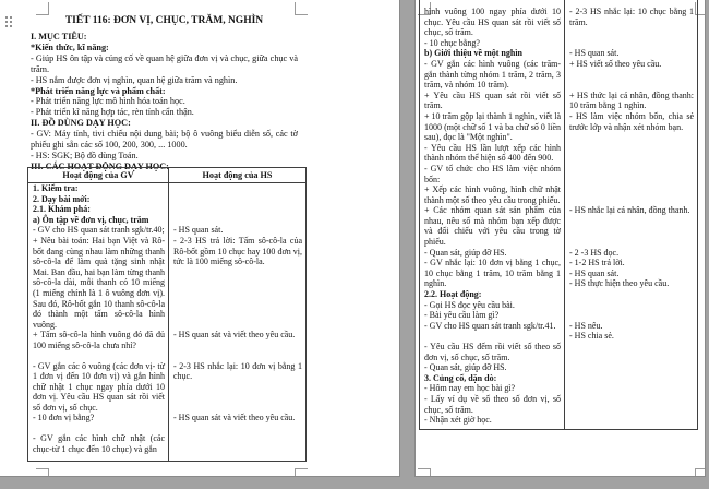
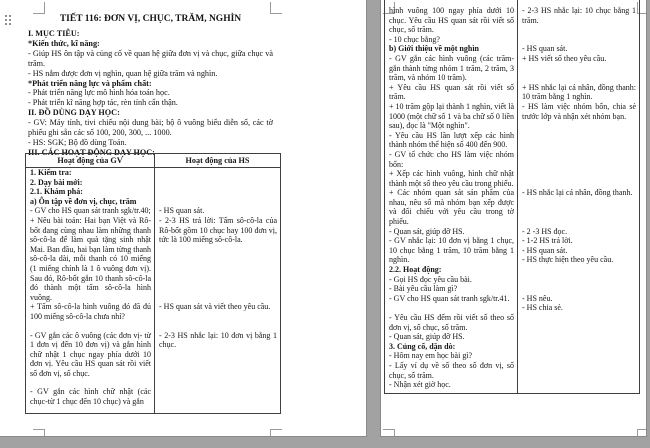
  TIẾT 116: ĐƠN VỊ, CHỤC, TRĂM, NGHÌN
  I. MỤC TIÊU:
  *Kiến thức, kĩ năng:
  - Giúp HS ôn tập và củng cố về quan hệ giữa đơn vị và chục, giữa chục và trăm.
  - HS nắm được đơn vị nghìn, quan hệ giữa trăm và nghìn.
  *Phát triển năng lực và phẩm chất:
  - Phát triển năng lực mô hình hóa toán học.
  - Phát triển kĩ năng hợp tác, rèn tính cẩn thận.
  II. ĐỒ DÙNG DẠY HỌC:
  - GV: Máy tính, tivi chiếu nội dung bài; bộ ô vuông biểu diễn số, các tờ phiếu ghi sẵn các số 100, 200, 300, ... 1000.
  - HS: SGK; Bộ đồ dùng Toán.
  III. CÁC HOẠT ĐỘNG DẠY HỌC:
  Hoạt động của GV	Hoạt động của HS
  1. Kiểm tra:
  2. Dạy bài mới:
  2.1. Khám phá:
  a) Ôn tập về đơn vị, chục, trăm
  - GV cho HS quan sát tranh sgk/tr.40;	- HS quan sát.
  + Nêu bài toán: Hai bạn Việt và Rô-bốt đang cùng nhau làm những thanh sô-cô-la để làm quà tặng sinh nhật Mai. Ban đầu, hai bạn làm từng thanh sô-cô-la dài, mỗi thanh có 10 miếng (1 miếng chính là 1 ô vuông đơn vị). Sau đó, Rô-bốt gắn 10 thanh sô-cô-la đó thành một tấm sô-cô-la hình vuông.	- 2-3 HS trả lời: Tấm sô-cô-la của Rô-bốt gồm 10 chục hay 100 đơn vị, tức là 100 miếng sô-cô-la.
  + Tấm sô-cô-la hình vuông đó đã đủ 100 miếng sô-cô-la chưa nhỉ?	- HS quan sát và viết theo yêu cầu.
  - GV gắn các ô vuông (các đơn vị- từ 1 đơn vị đến 10 đơn vị) và gắn hình chữ nhật 1 chục ngay phía dưới 10 đơn vị. Yêu cầu HS quan sát rồi viết số đơn vị, số chục.	- 2-3 HS nhắc lại: 10 đơn vị bằng 1 chục.
- - 10 đơn vị bằng?	- HS quan sát và viết theo yêu cầu.
  - GV gắn các hình chữ nhật (các chục-từ 1 chục đến 10 chục) và gắn
  hình vuông 100 ngay phía dưới 10 chục. Yêu cầu HS quan sát rồi viết số chục, số trăm.	- 2-3 HS nhắc lại: 10 chục bằng 1 trăm.
  - 10 chục bằng?
  b) Giới thiệu về một nghìn	- HS quan sát.
  - GV gắn các hình vuông (các trăm- gắn thành từng nhóm 1 trăm, 2 trăm, 3 trăm, và nhóm 10 trăm).	+ HS viết số theo yêu cầu.
- + Yêu cầu HS quan sát rồi viết số trăm.	+ HS thức lại cá nhân, đồng thanh: 10 trăm bằng 1 nghìn.
+ + Yêu cầu HS quan sát rồi viết số trăm.	+ HS nhắc lại cá nhân, đồng thanh: 10 trăm bằng 1 nghìn.
  + 10 trăm gộp lại thành 1 nghìn, viết là 1000 (một chữ số 1 và ba chữ số 0 liền sau), đọc là "Một nghìn".	- HS làm việc nhóm bốn, chia sẻ trước lớp và nhận xét nhóm bạn.
  - Yêu cầu HS lần lượt xếp các hình thành nhóm thể hiện số 400 đến 900.
  - GV tổ chức cho HS làm việc nhóm bốn:
  + Xếp các hình vuông, hình chữ nhật thành một số theo yêu cầu trong phiếu.
  + Các nhóm quan sát sản phẩm của nhau, nêu số mà nhóm bạn xếp được và đối chiếu với yêu cầu trong tờ phiếu.	- HS nhắc lại cá nhân, đồng thanh.
  - Quan sát, giúp đỡ HS.	- 2 -3 HS đọc.
  - GV nhắc lại: 10 đơn vị bằng 1 chục, 10 chục bằng 1 trăm, 10 trăm bằng 1 nghìn.	- 1-2 HS trả lời. - HS quan sát. - HS thực hiện theo yêu cầu.
  2.2. Hoạt động:
  - Gọi HS đọc yêu cầu bài.
  - Bài yêu cầu làm gì?
  - GV cho HS quan sát tranh sgk/tr.41.	- HS nêu. - HS chia sẻ.
  - Yêu cầu HS đếm rồi viết số theo số đơn vị, số chục, số trăm.
  - Quan sát, giúp đỡ HS.
  3. Củng cố, dặn dò:
  - Hôm nay em học bài gì?
  - Lấy ví dụ về số theo số đơn vị, số chục, số trăm.
  - Nhận xét giờ học.
